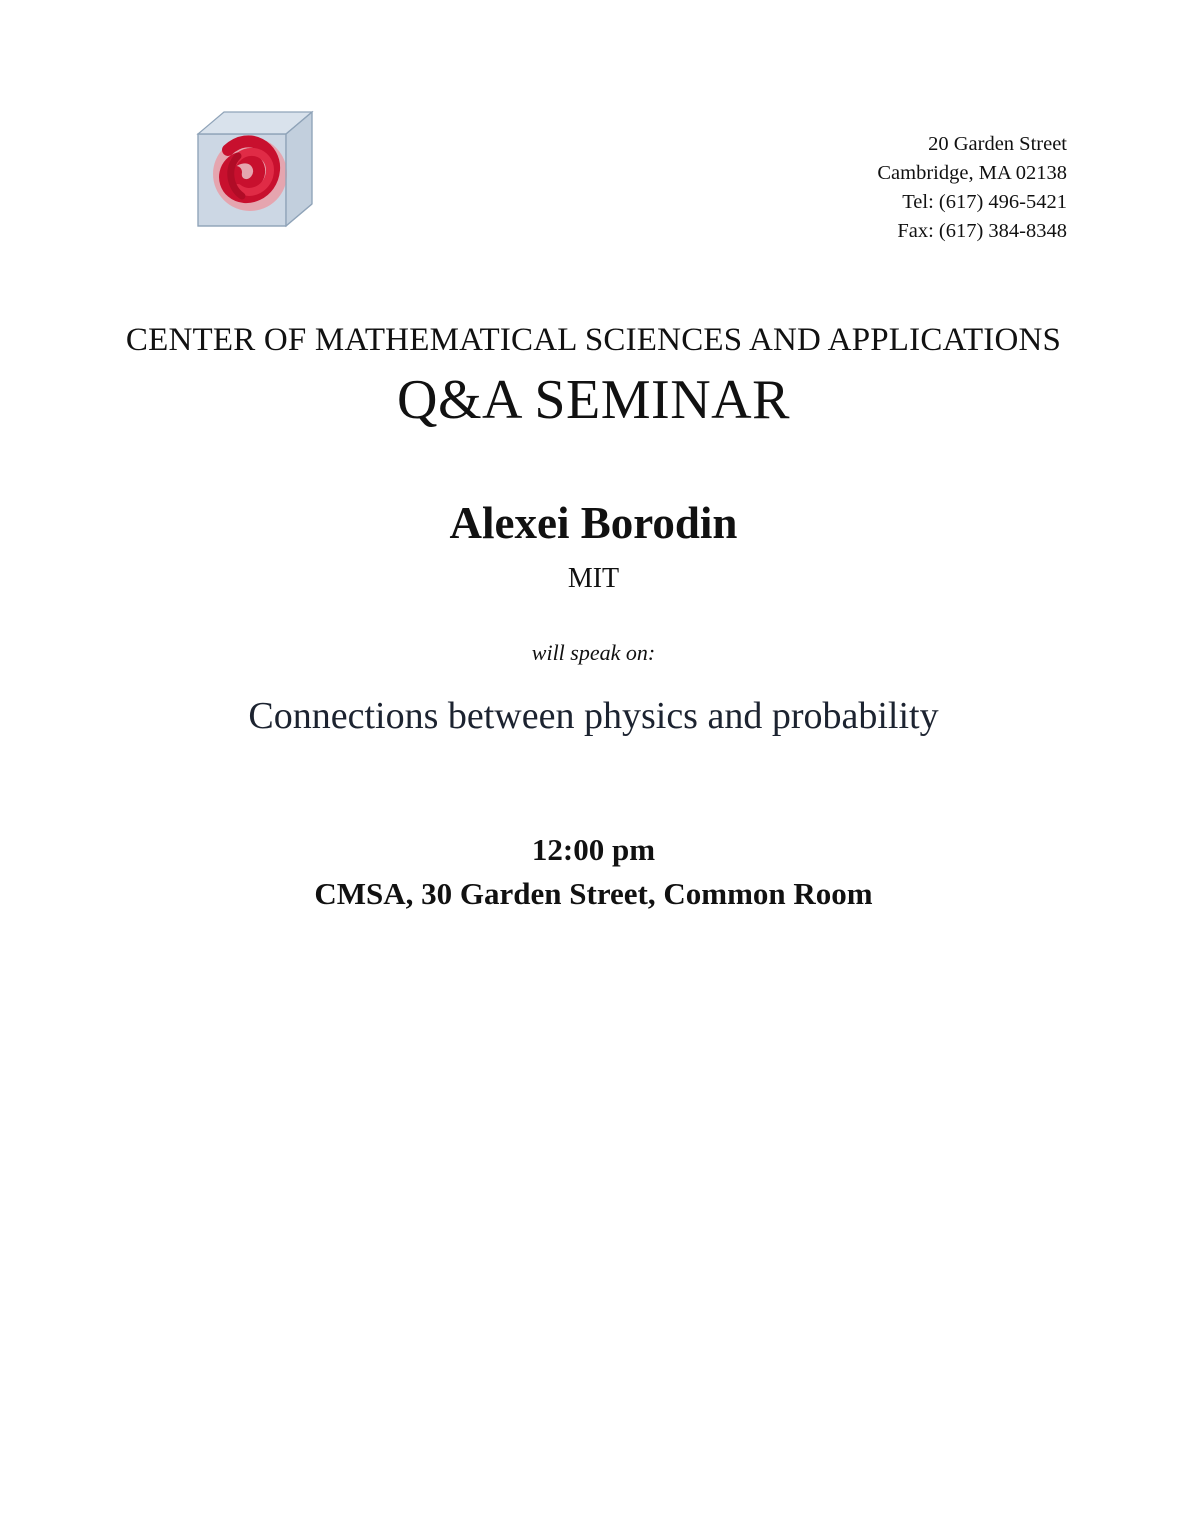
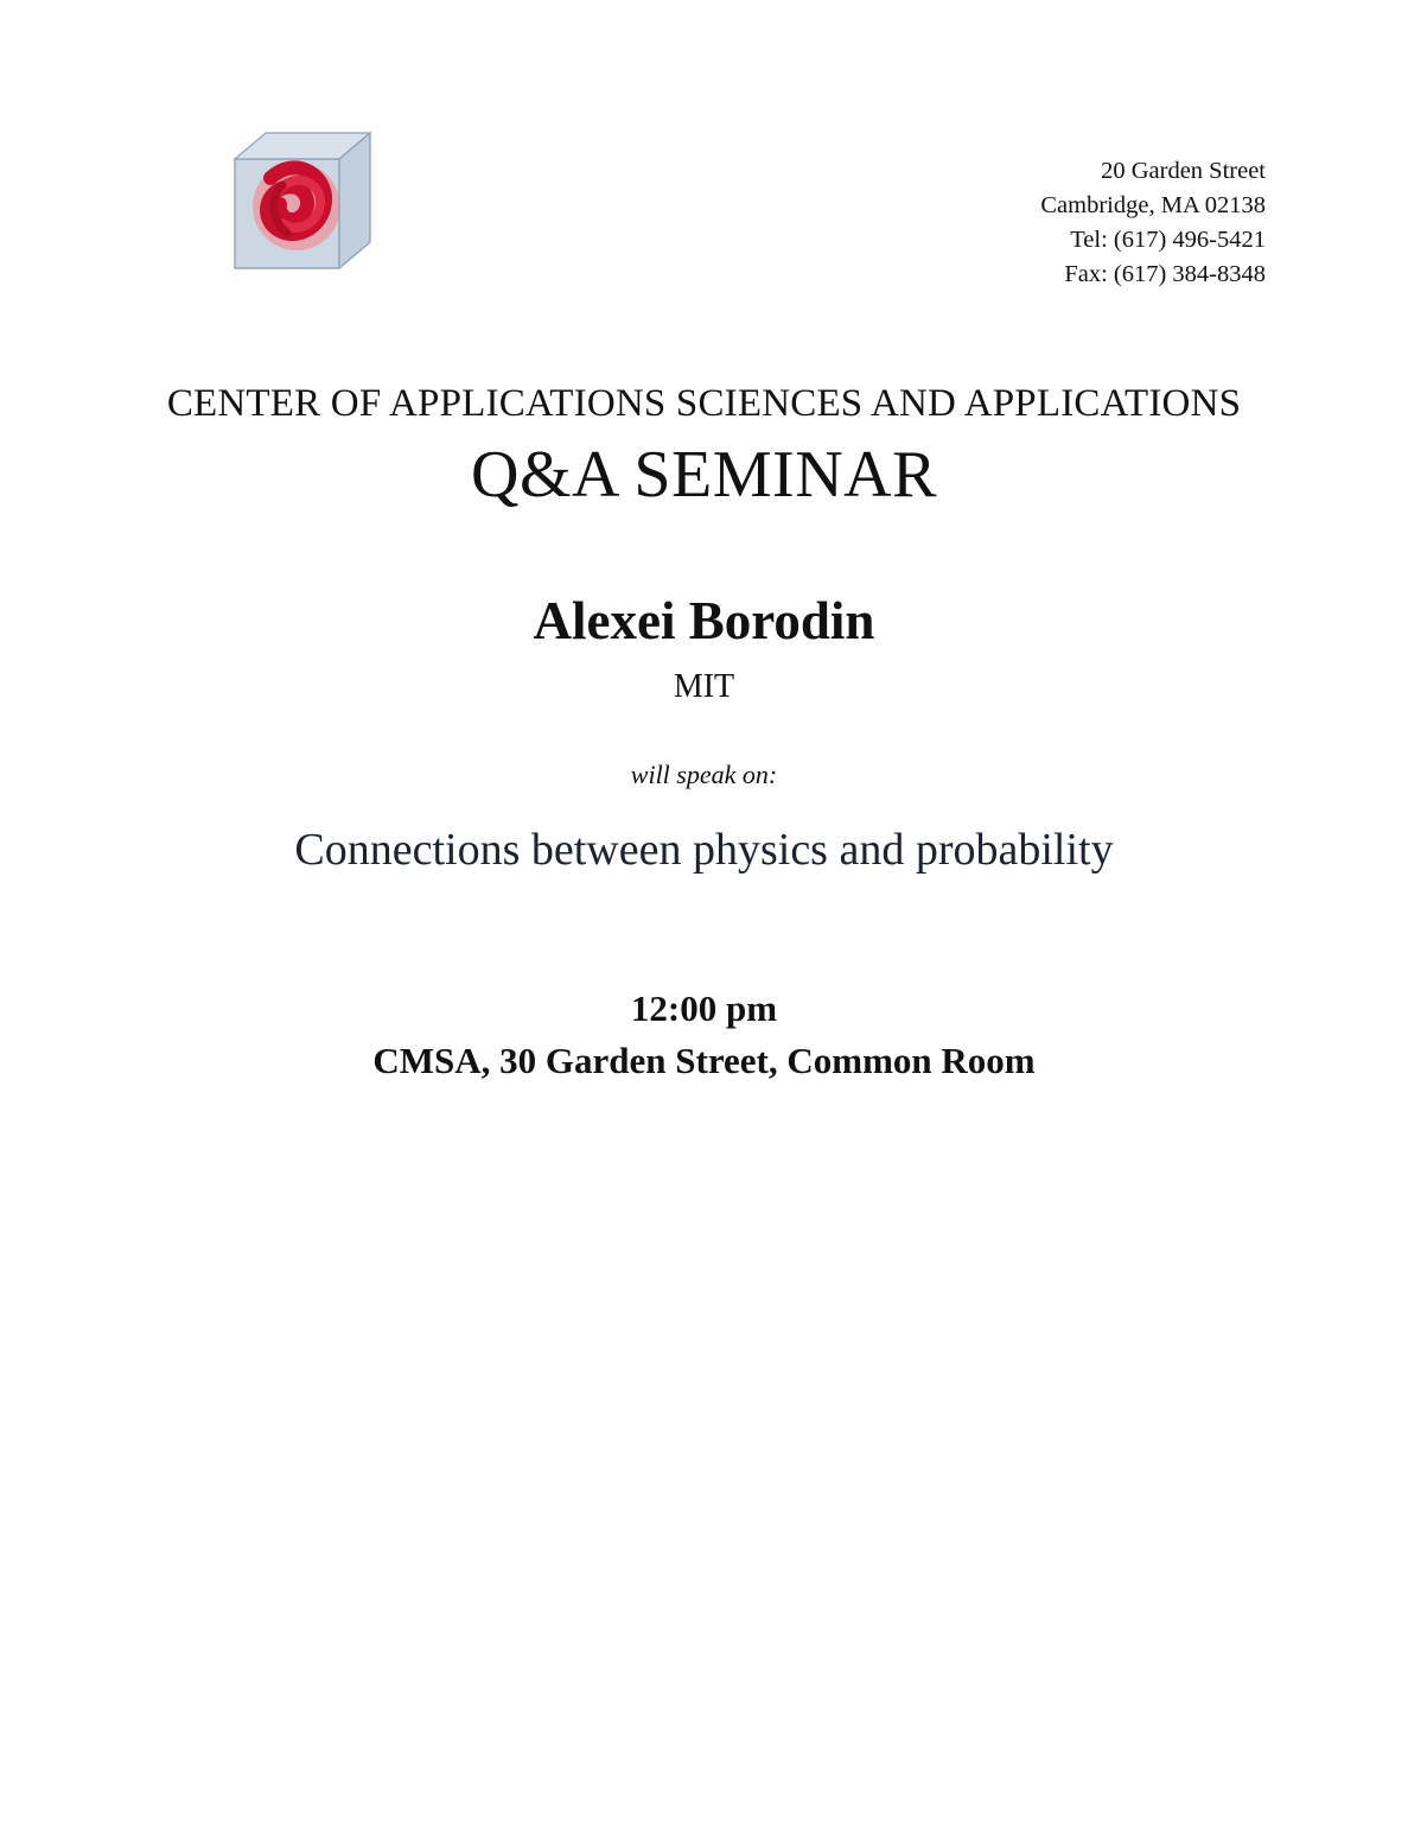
  20 Garden Street
  Cambridge, MA 02138
  Tel: (617) 496-5421
  Fax: (617) 384-8348
- CENTER OF MATHEMATICAL SCIENCES AND APPLICATIONS
+ CENTER OF APPLICATIONS SCIENCES AND APPLICATIONS
  Q&A SEMINAR
  Alexei Borodin
  MIT
  will speak on:
  Connections between physics and probability
  12:00 pm
  CMSA, 30 Garden Street, Common Room
